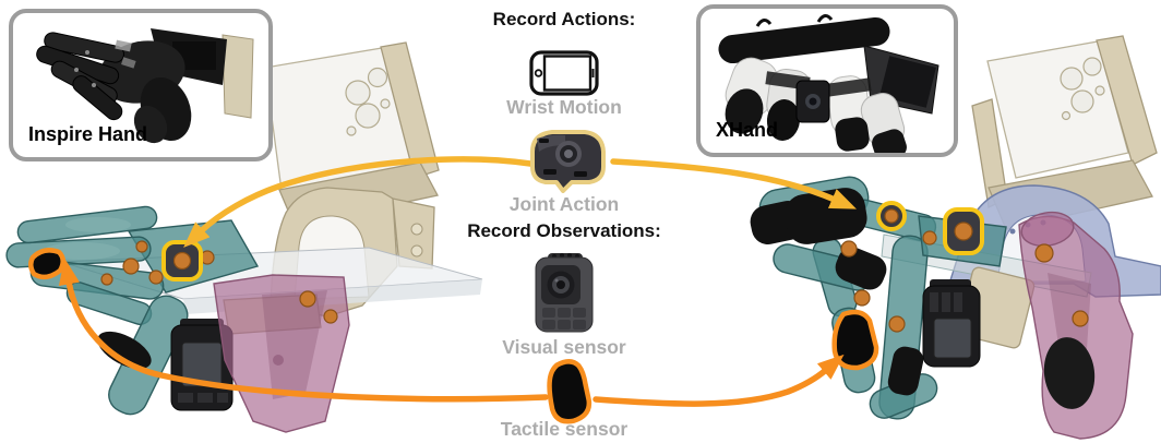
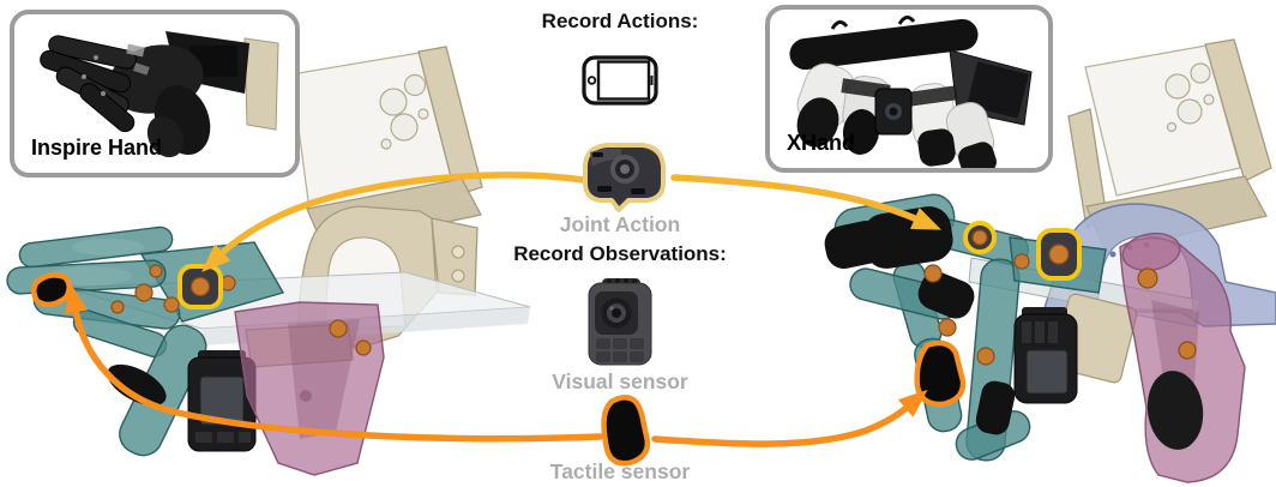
  Record Actions:
- Wrist Motion
  Joint Action
  Record Observations:
  Visual sensor
  Tactile sensor
  Inspire Hand
  XHand
